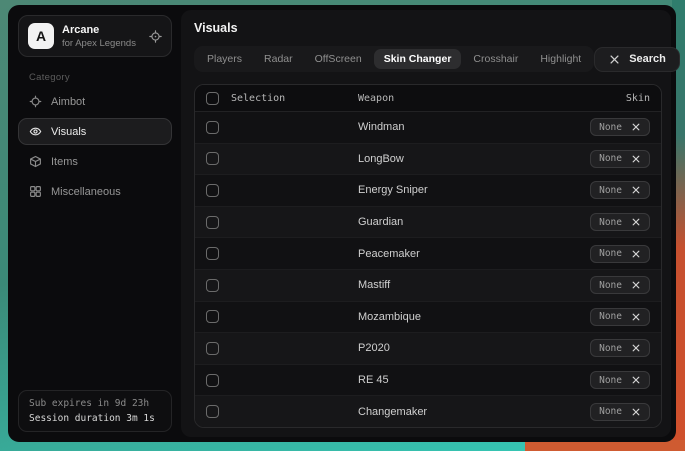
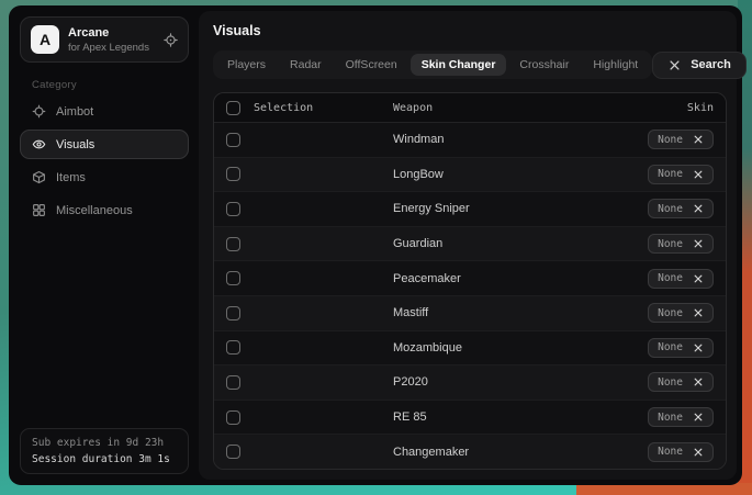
  A
  Arcane
  for Apex Legends
  Category
  Aimbot
  Visuals
  Items
  Miscellaneous
  Sub expires in 9d 23h
  Session duration 3m 1s
  Visuals
  Players
  Radar
  OffScreen
  Skin Changer
  Crosshair
  Highlight
  Search
  Selection
  Weapon
  Skin
  Windman
  None
  LongBow
  None
  Energy Sniper
  None
  Guardian
  None
  Peacemaker
  None
  Mastiff
  None
  Mozambique
  None
  P2020
  None
- RE 45
+ RE 85
  None
  Changemaker
  None
